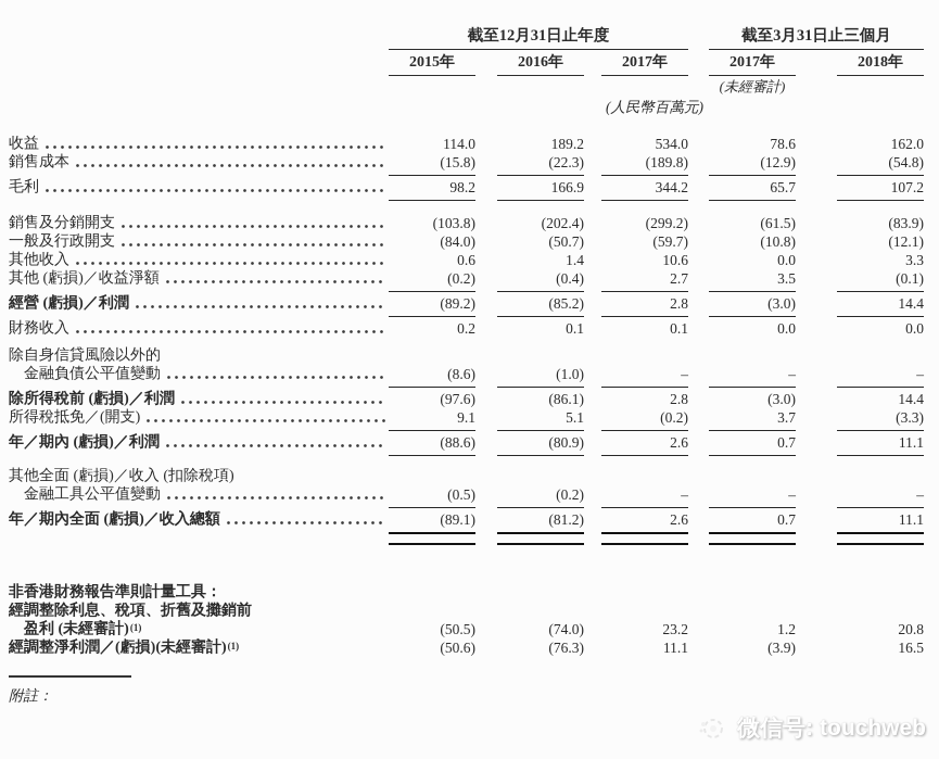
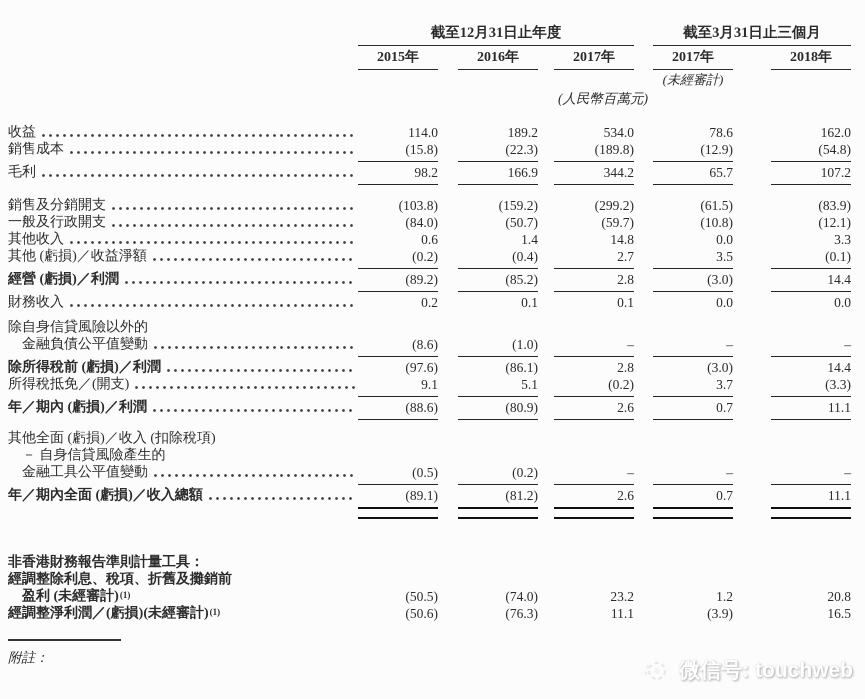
  截至12月31日止年度
  截至3月31日止三個月
  2015年
  2016年
  2017年
  2017年
  2018年
  (未經審計)
  (人民幣百萬元)
  收益
  114.0
  189.2
  534.0
  78.6
  162.0
  銷售成本
  (15.8)
  (22.3)
  (189.8)
  (12.9)
  (54.8)
  毛利
  98.2
  166.9
  344.2
  65.7
  107.2
  銷售及分銷開支
  (103.8)
- (202.4)
+ (159.2)
  (299.2)
  (61.5)
  (83.9)
  一般及行政開支
  (84.0)
  (50.7)
  (59.7)
  (10.8)
  (12.1)
  其他收入
  0.6
  1.4
- 10.6
+ 14.8
  0.0
  3.3
  其他 (虧損)／收益淨額
  (0.2)
  (0.4)
  2.7
  3.5
  (0.1)
  經營 (虧損)／利潤
  (89.2)
  (85.2)
  2.8
  (3.0)
  14.4
  財務收入
  0.2
  0.1
  0.1
  0.0
  0.0
  除自身信貸風險以外的
  金融負債公平值變動
  (8.6)
  (1.0)
  –
  –
  –
  除所得稅前 (虧損)／利潤
  (97.6)
  (86.1)
  2.8
  (3.0)
  14.4
  所得稅抵免／(開支)
  9.1
  5.1
  (0.2)
  3.7
  (3.3)
  年／期內 (虧損)／利潤
  (88.6)
  (80.9)
  2.6
  0.7
  11.1
  其他全面 (虧損)／收入 (扣除稅項)
+ － 自身信貸風險產生的
  金融工具公平值變動
  (0.5)
  (0.2)
  –
  –
  –
  年／期內全面 (虧損)／收入總額
  (89.1)
  (81.2)
  2.6
  0.7
  11.1
  非香港財務報告準則計量工具：
  經調整除利息、稅項、折舊及攤銷前
  盈利 (未經審計)
  (1)
  (50.5)
  (74.0)
  23.2
  1.2
  20.8
  經調整淨利潤／(虧損)(未經審計)
  (1)
  (50.6)
  (76.3)
  11.1
  (3.9)
  16.5
  附註：
  微信号: touchweb
